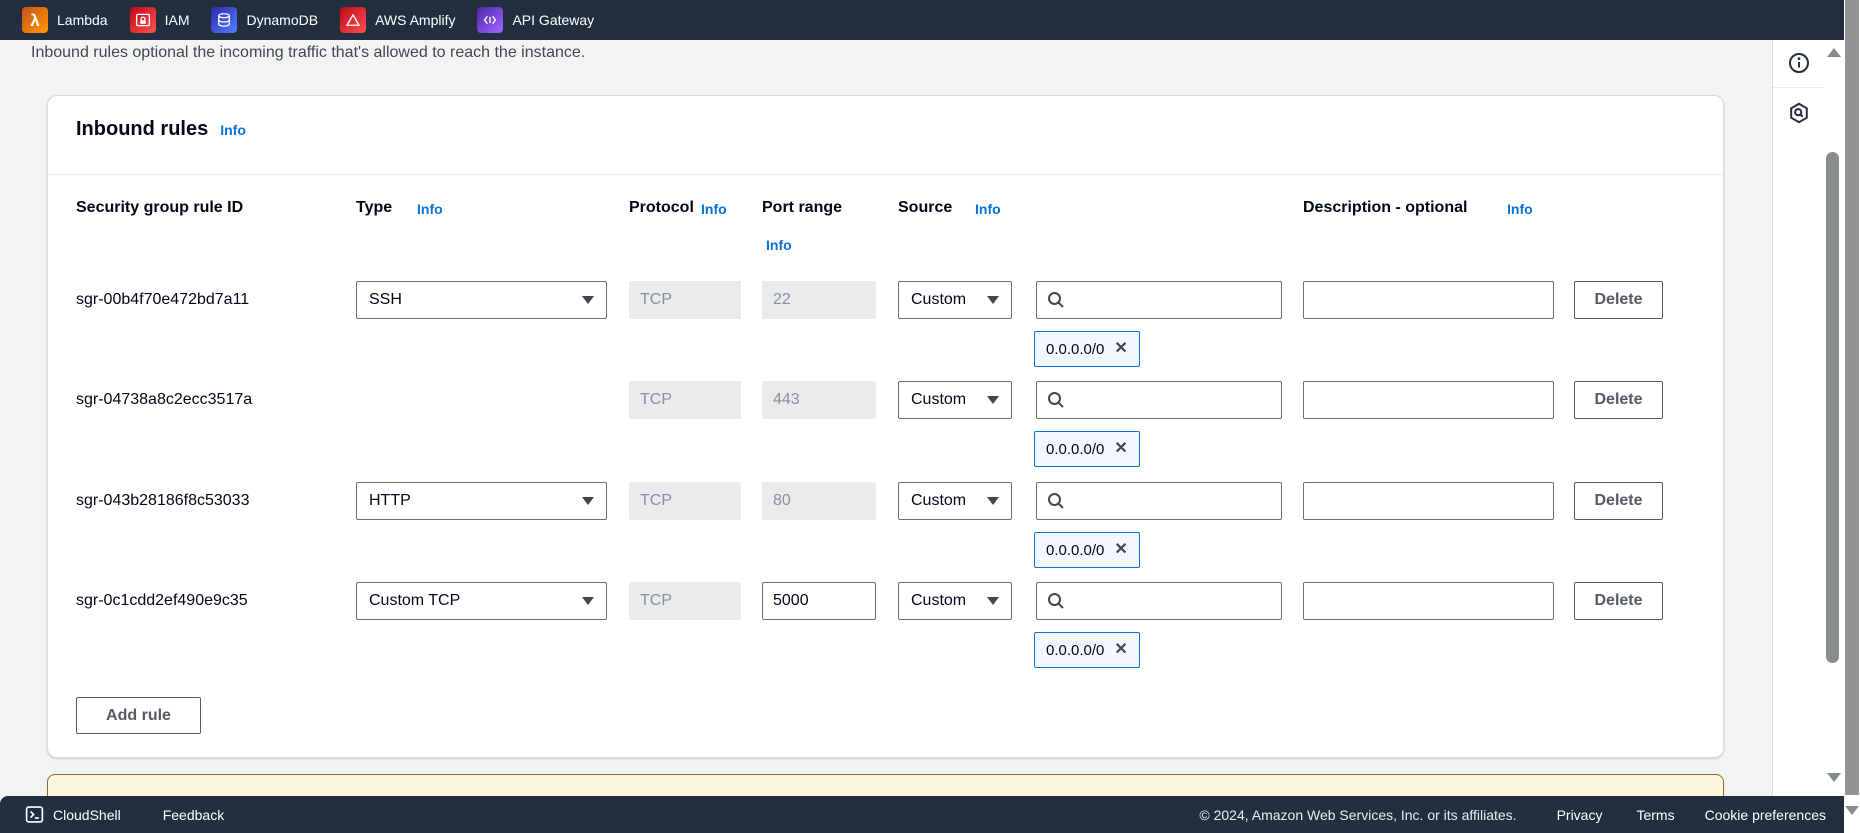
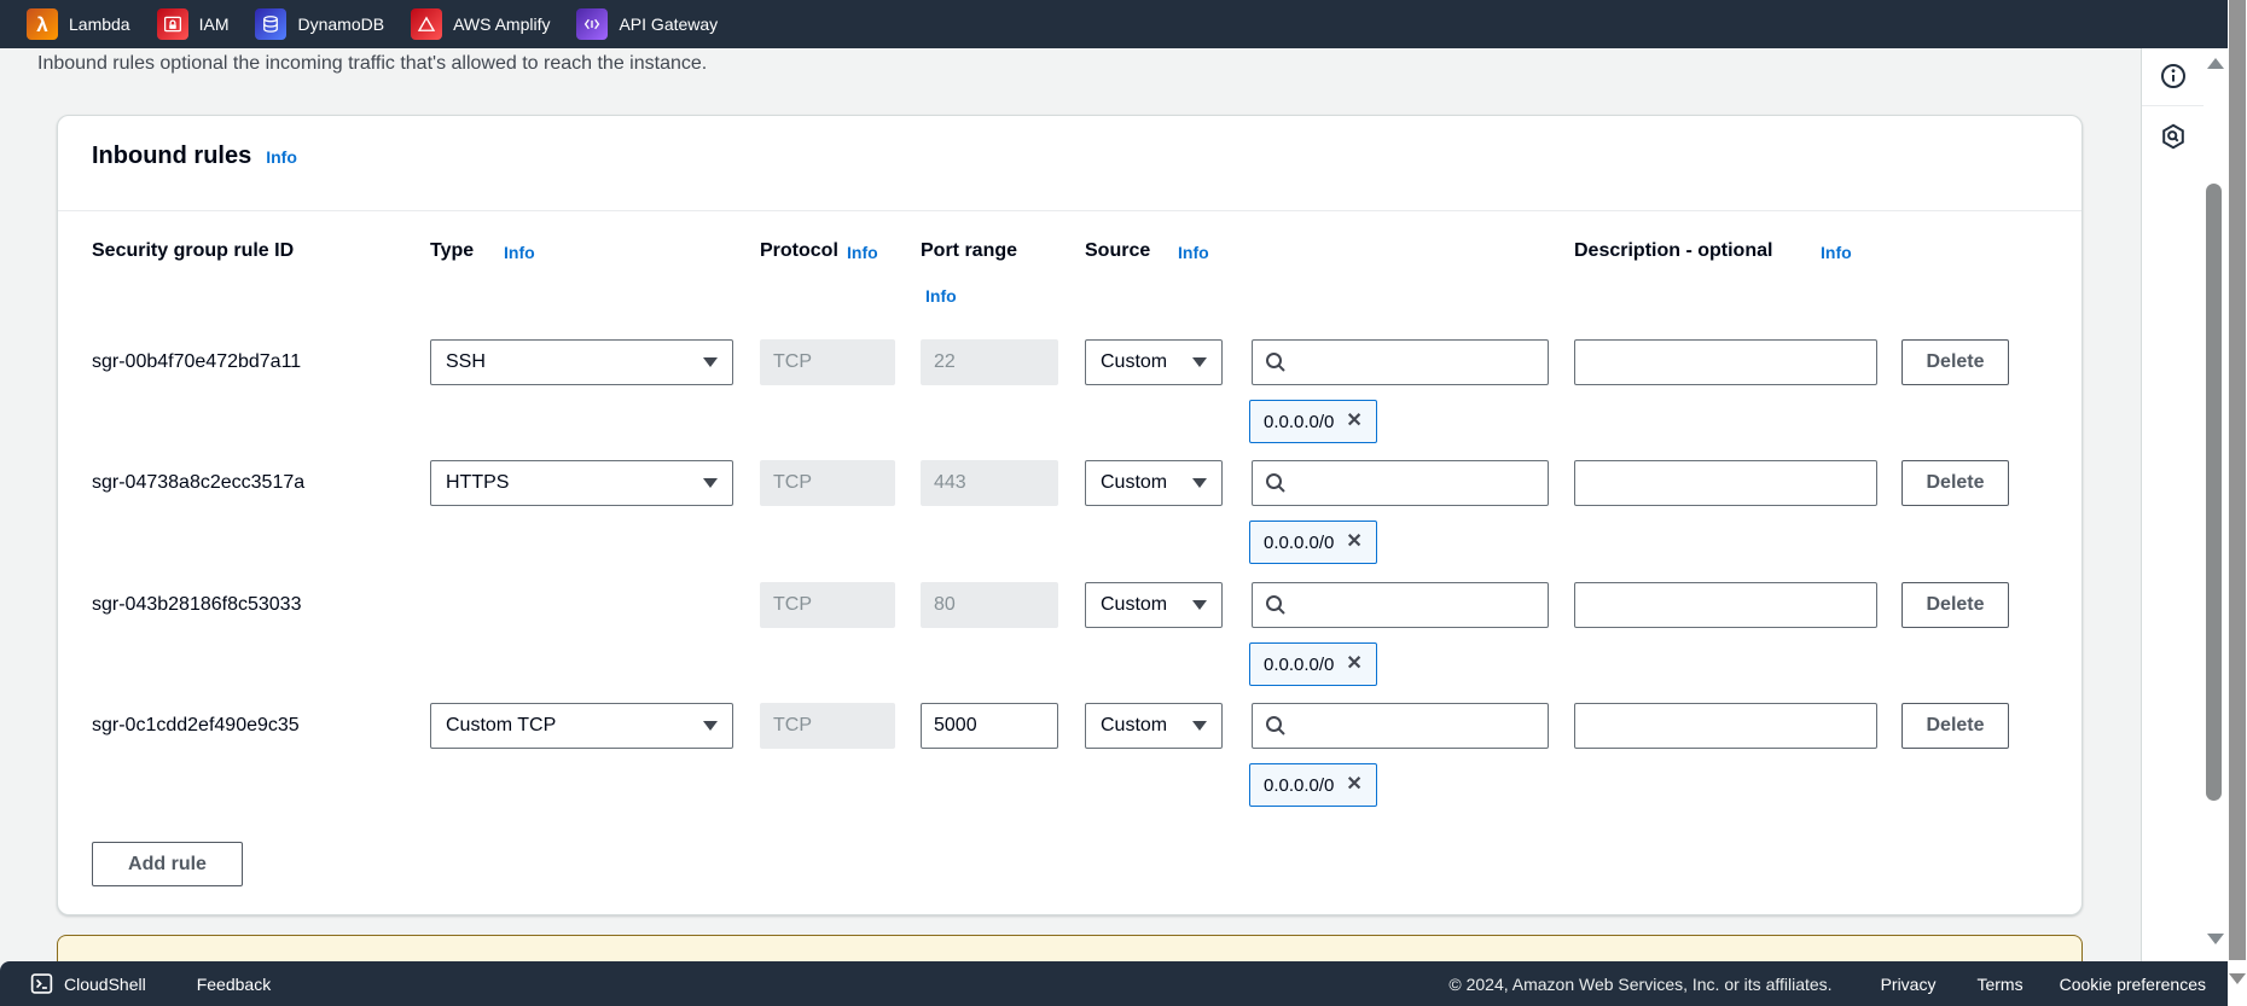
  λ
  Lambda
  IAM
  DynamoDB
  AWS Amplify
  API Gateway
  Inbound rules optional the incoming traffic that's allowed to reach the instance.
  Inbound rules
  Info
  Security group rule ID
  Type
  Info
  Protocol
  Info
  Port range
  Info
  Source
  Info
  Description - optional
  Info
  sgr-00b4f70e472bd7a11
  SSH
  TCP
  22
  Custom
  0.0.0.0/0
  ✕
  Delete
  sgr-04738a8c2ecc3517a
+ HTTPS
  TCP
  443
  Custom
  0.0.0.0/0
  ✕
  Delete
  sgr-043b28186f8c53033
- HTTP
  TCP
  80
  Custom
  0.0.0.0/0
  ✕
  Delete
  sgr-0c1cdd2ef490e9c35
  Custom TCP
  TCP
  5000
  Custom
  0.0.0.0/0
  ✕
  Delete
  Add rule
  CloudShell
  Feedback
  © 2024, Amazon Web Services, Inc. or its affiliates.
  Privacy
  Terms
  Cookie preferences
